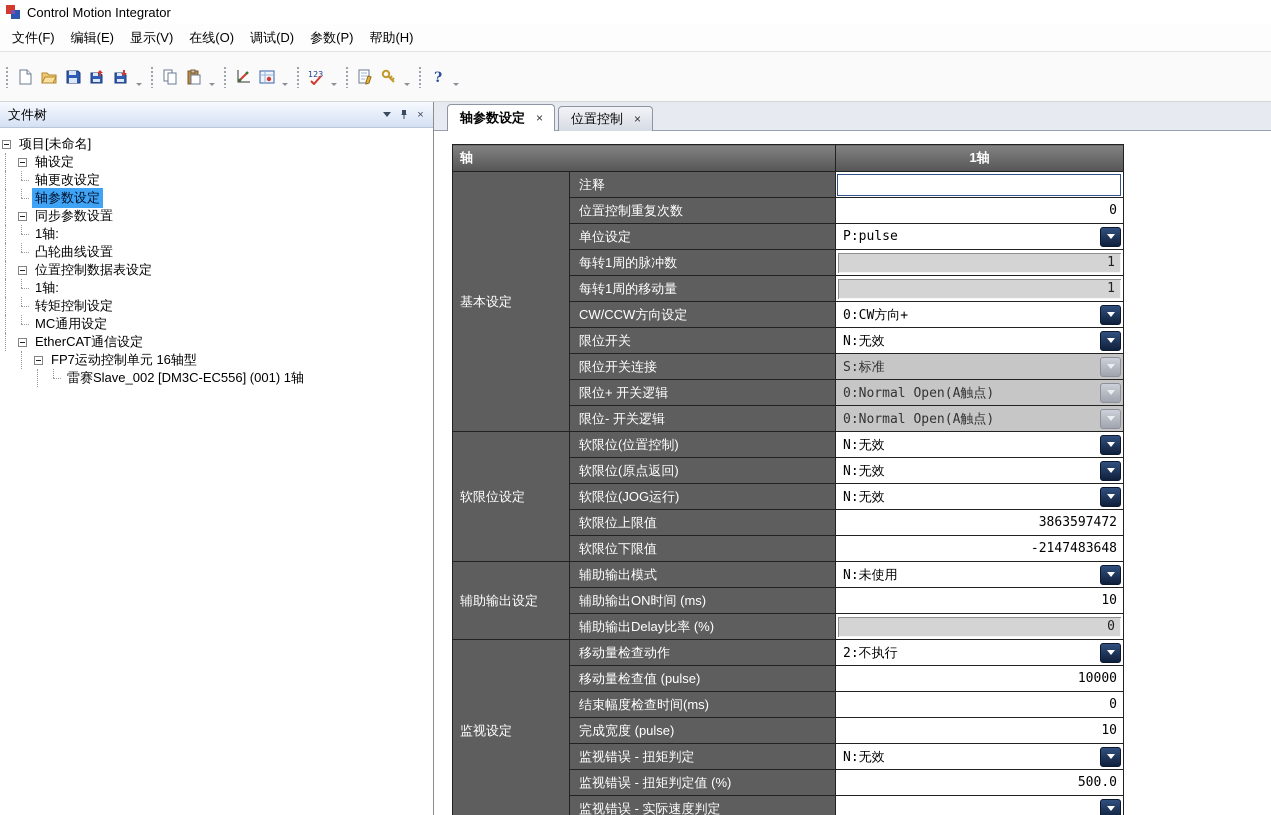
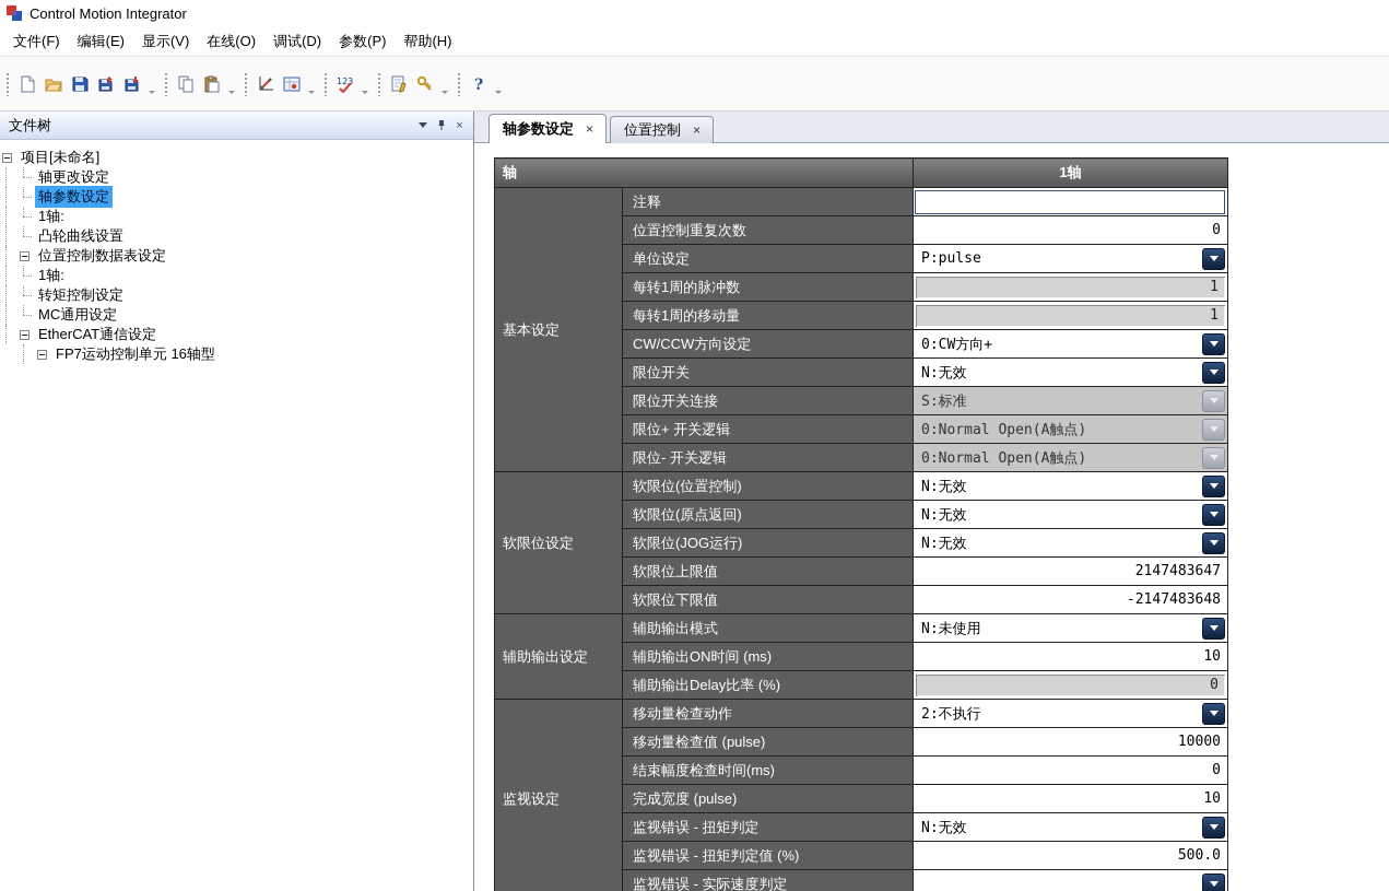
  Control Motion Integrator
  文件(F)
  编辑(E)
  显示(V)
  在线(O)
  调试(D)
  参数(P)
  帮助(H)
  123
  ?
  文件树
  ×
  项目[未命名]
- 轴设定
  轴更改设定
  轴参数设定
- 同步参数设置
  1轴:
  凸轮曲线设置
  位置控制数据表设定
  1轴:
  转矩控制设定
  MC通用设定
  EtherCAT通信设定
  FP7运动控制单元 16轴型
- 雷赛Slave_002 [DM3C-EC556] (001) 1轴
  轴参数设定
  ×
  位置控制
  ×
  轴	1轴
  基本设定	注释
  位置控制重复次数	0
  单位设定	P:pulse
  每转1周的脉冲数	1
  每转1周的移动量	1
  CW/CCW方向设定	0:CW方向+
  限位开关	N:无效
  限位开关连接	S:标准
  限位+ 开关逻辑	0:Normal Open(A触点)
  限位- 开关逻辑	0:Normal Open(A触点)
  软限位设定	软限位(位置控制)	N:无效
  软限位(原点返回)	N:无效
  软限位(JOG运行)	N:无效
- 软限位上限值	3863597472
+ 软限位上限值	2147483647
  软限位下限值	-2147483648
  辅助输出设定	辅助输出模式	N:未使用
  辅助输出ON时间 (ms)	10
  辅助输出Delay比率 (%)	0
  监视设定	移动量检查动作	2:不执行
  移动量检查值 (pulse)	10000
  结束幅度检查时间(ms)	0
  完成宽度 (pulse)	10
  监视错误 - 扭矩判定	N:无效
  监视错误 - 扭矩判定值 (%)	500.0
  监视错误 - 实际速度判定
